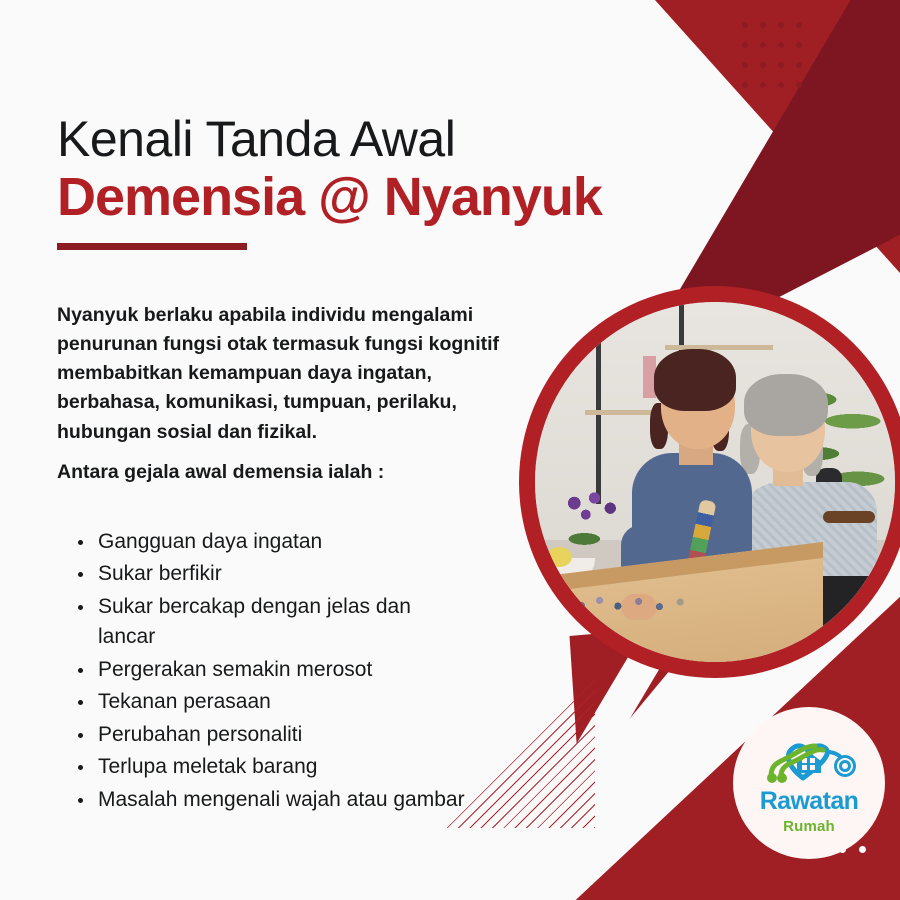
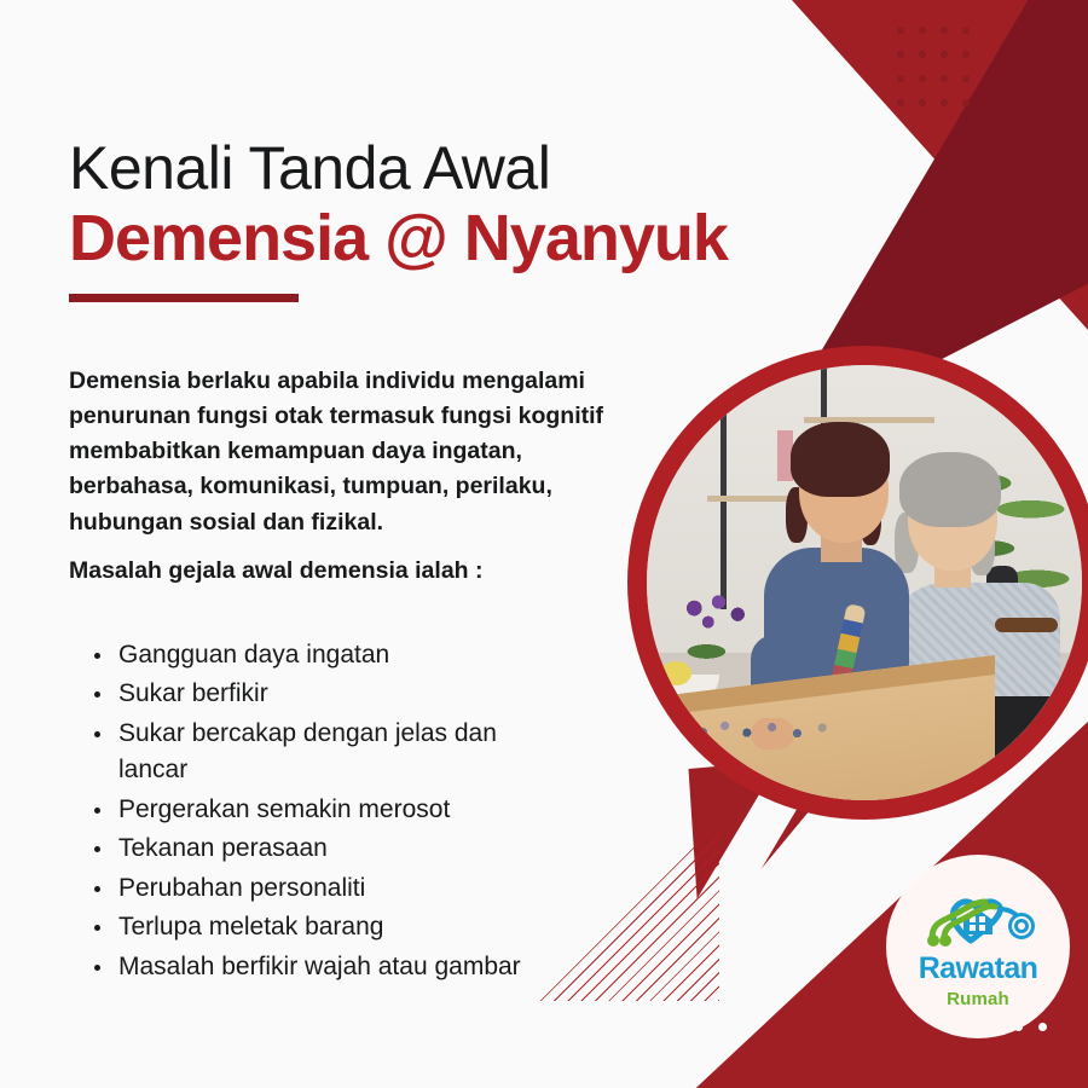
  Kenali Tanda Awal
  Demensia @ Nyanyuk
- Nyanyuk berlaku apabila individu mengalami penurunan fungsi otak termasuk fungsi kognitif membabitkan kemampuan daya ingatan, berbahasa, komunikasi, tumpuan, perilaku, hubungan sosial dan fizikal.
+ Demensia berlaku apabila individu mengalami penurunan fungsi otak termasuk fungsi kognitif membabitkan kemampuan daya ingatan, berbahasa, komunikasi, tumpuan, perilaku, hubungan sosial dan fizikal.
- Antara gejala awal demensia ialah :
+ Masalah gejala awal demensia ialah :
  Gangguan daya ingatan
  Sukar berfikir
  Sukar bercakap dengan jelas dan lancar
  Pergerakan semakin merosot
  Tekanan perasaan
  Perubahan personaliti
  Terlupa meletak barang
- Masalah mengenali wajah atau gambar
+ Masalah berfikir wajah atau gambar
  Rawatan
  Rumah
